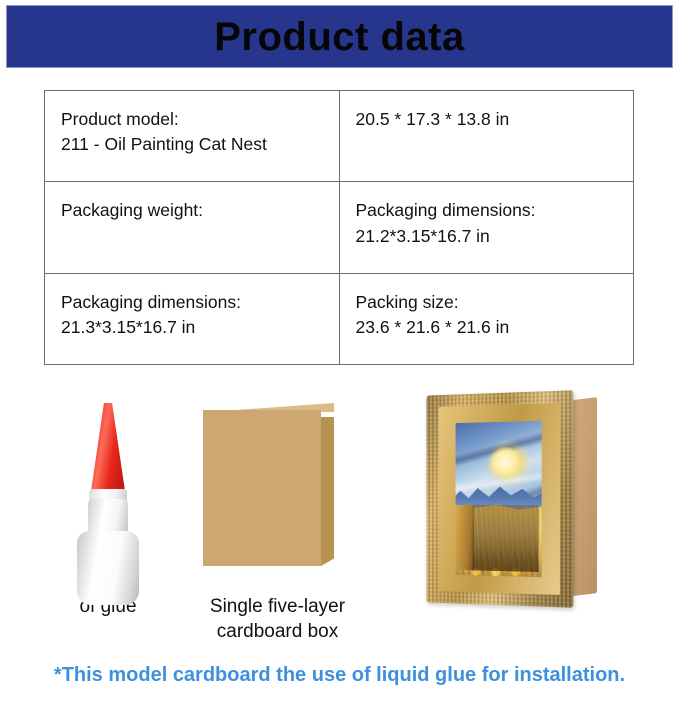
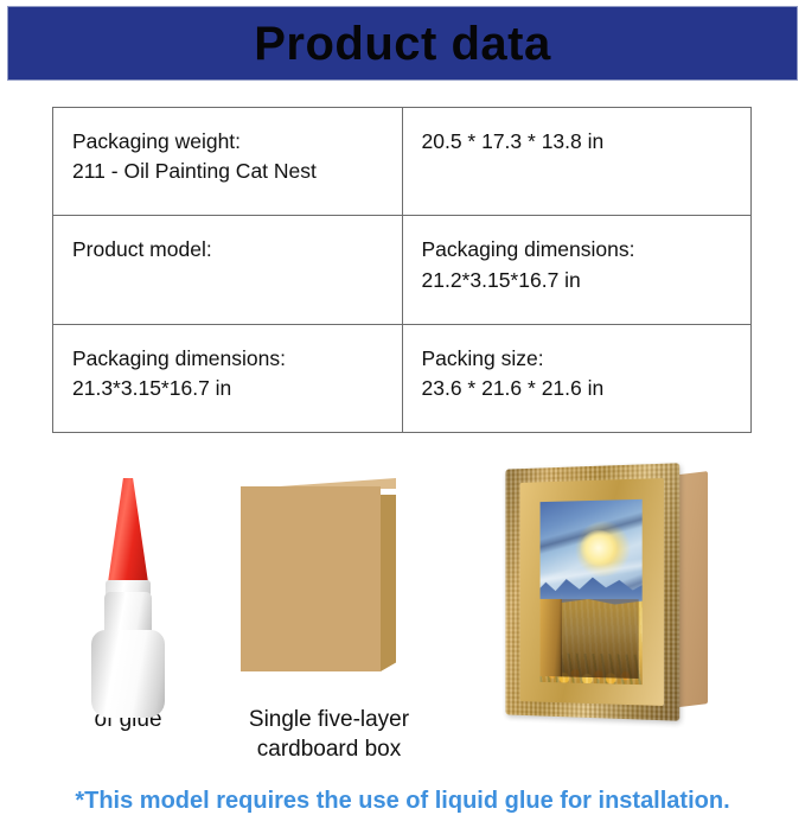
  Product data
- Product model:
+ Packaging weight:
  211 - Oil Painting Cat Nest
  20.5 * 17.3 * 13.8 in
- Packaging weight:
+ Product model:
  Packaging dimensions:
  21.2*3.15*16.7 in
  Packaging dimensions:
  21.3*3.15*16.7 in
  Packing size:
  23.6 * 21.6 * 21.6 in
  of glue
  Single five-layer
  cardboard box
- *This model cardboard the use of liquid glue for installation.
+ *This model requires the use of liquid glue for installation.
